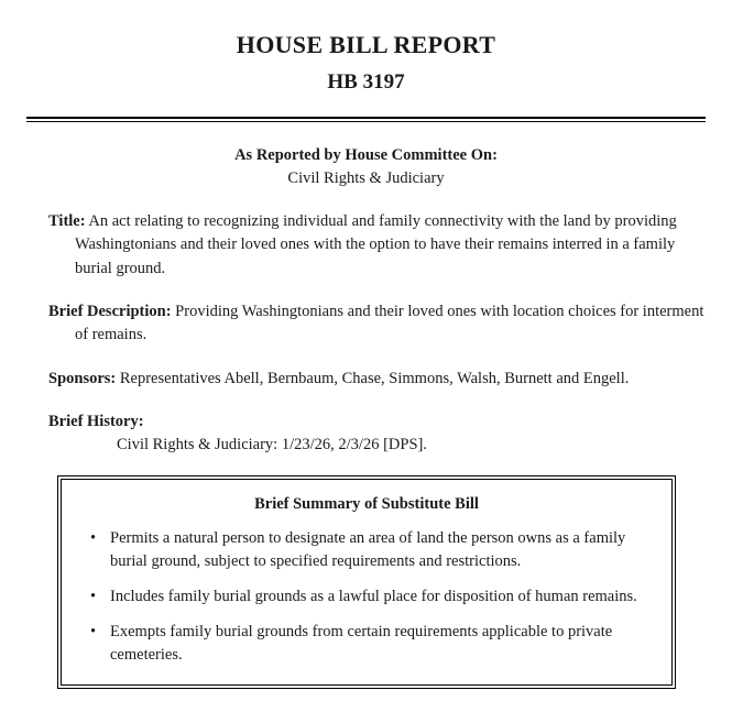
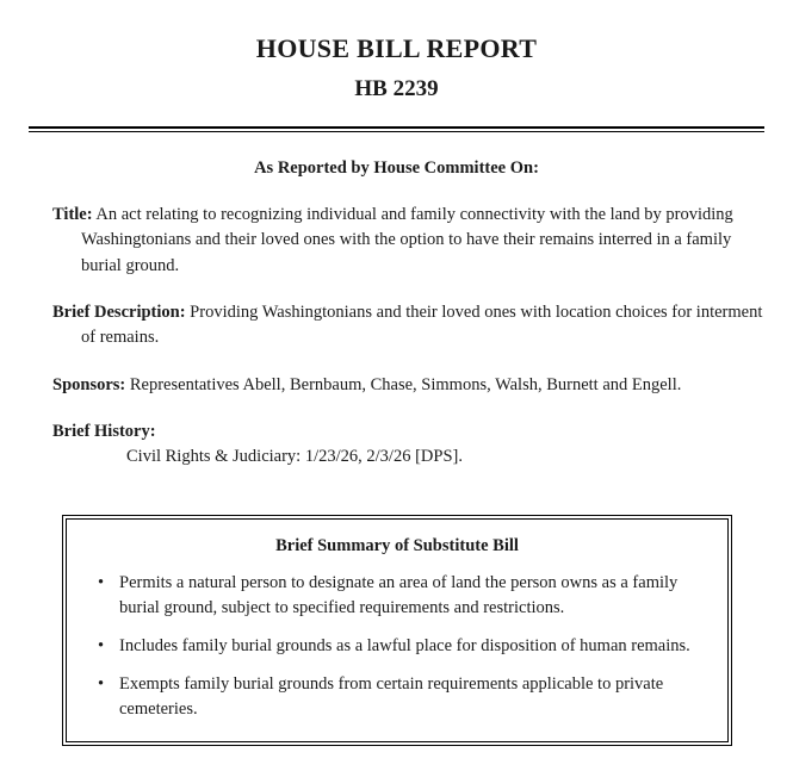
  HOUSE BILL REPORT
- HB 3197
+ HB 2239
  As Reported by House Committee On:
- Civil Rights & Judiciary
  Title: An act relating to recognizing individual and family connectivity with the land by providing Washingtonians and their loved ones with the option to have their remains interred in a family burial ground.
  Brief Description: Providing Washingtonians and their loved ones with location choices for interment of remains.
  Sponsors: Representatives Abell, Bernbaum, Chase, Simmons, Walsh, Burnett and Engell.
  Brief History:
  Civil Rights & Judiciary: 1/23/26, 2/3/26 [DPS].
  Brief Summary of Substitute Bill
  •
  Permits a natural person to designate an area of land the person owns as a family burial ground, subject to specified requirements and restrictions.
  •
  Includes family burial grounds as a lawful place for disposition of human remains.
  •
  Exempts family burial grounds from certain requirements applicable to private cemeteries.
